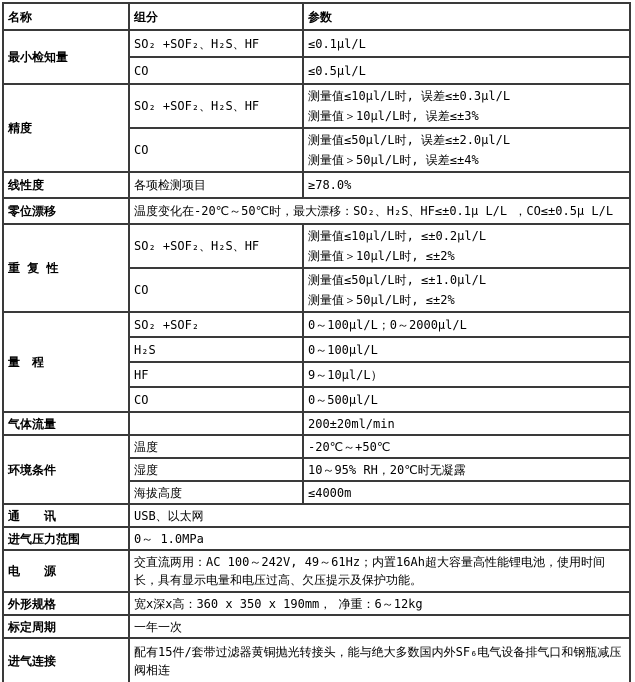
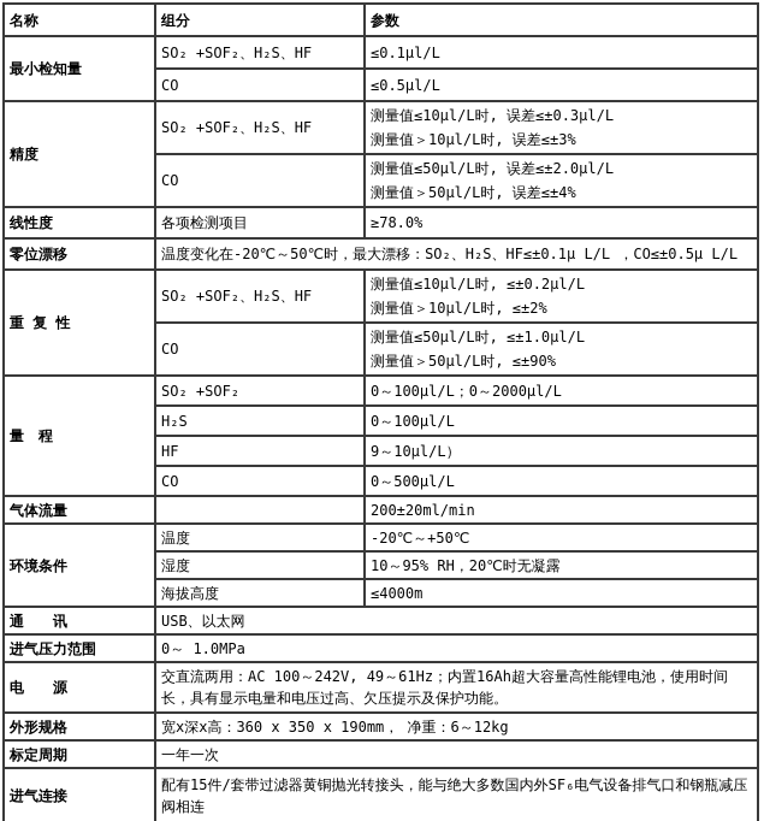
  名称	组分	参数
  最小检知量	SO₂ +SOF₂、H₂S、HF	≤0.1μl/L
  CO	≤0.5μl/L
  精度	SO₂ +SOF₂、H₂S、HF	测量值≤10μl/L时, 误差≤±0.3μl/L 测量值＞10μl/L时, 误差≤±3%
  CO	测量值≤50μl/L时, 误差≤±2.0μl/L 测量值＞50μl/L时, 误差≤±4%
  线性度	各项检测项目	≥78.0%
  零位漂移	温度变化在-20℃～50℃时，最大漂移：SO₂、H₂S、HF≤±0.1μ L/L ，CO≤±0.5μ L/L
  重 复 性	SO₂ +SOF₂、H₂S、HF	测量值≤10μl/L时, ≤±0.2μl/L 测量值＞10μl/L时, ≤±2%
- CO	测量值≤50μl/L时, ≤±1.0μl/L 测量值＞50μl/L时, ≤±2%
+ CO	测量值≤50μl/L时, ≤±1.0μl/L 测量值＞50μl/L时, ≤±90%
  量 程	SO₂ +SOF₂	0～100μl/L；0～2000μl/L
  H₂S	0～100μl/L
  HF	9～10μl/L）
  CO	0～500μl/L
  气体流量		200±20ml/min
  环境条件	温度	-20℃～+50℃
  湿度	10～95% RH，20℃时无凝露
  海拔高度	≤4000m
  通 讯	USB、以太网
  进气压力范围	0～ 1.0MPa
  电 源	交直流两用：AC 100～242V, 49～61Hz；内置16Ah超大容量高性能锂电池，使用时间长，具有显示电量和电压过高、欠压提示及保护功能。
  外形规格	宽x深x高：360 x 350 x 190mm， 净重：6～12kg
  标定周期	一年一次
  进气连接	配有15件/套带过滤器黄铜抛光转接头，能与绝大多数国内外SF₆电气设备排气口和钢瓶减压阀相连
